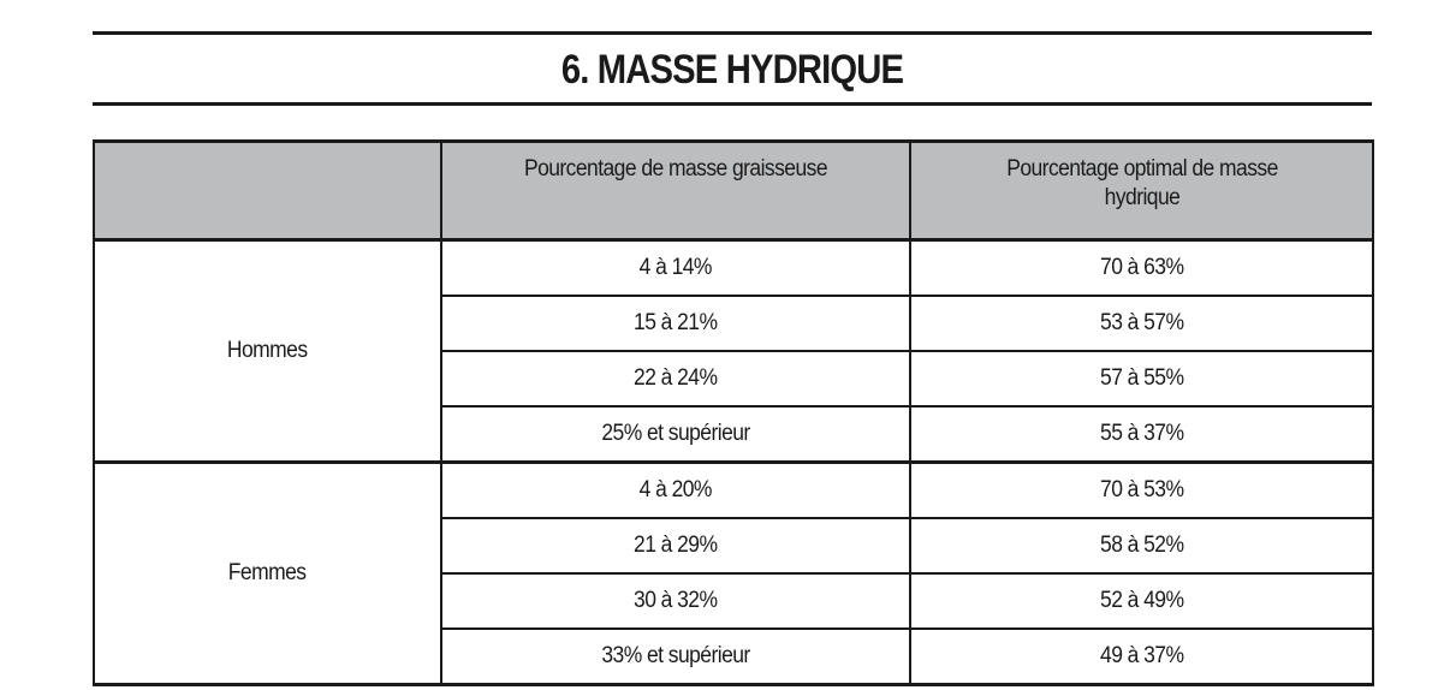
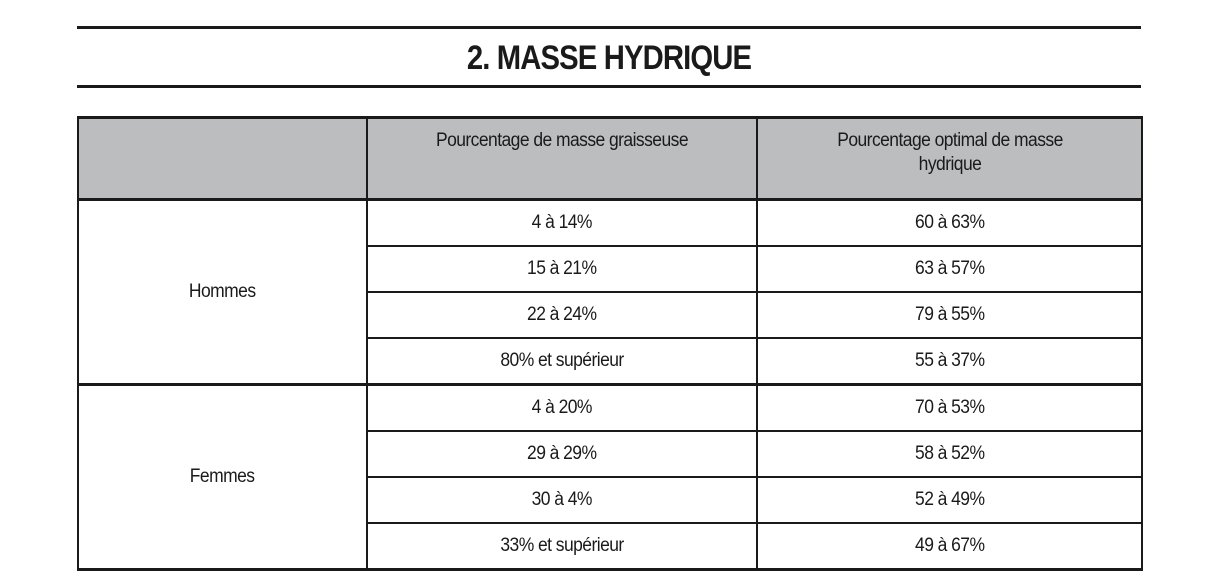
- 6. MASSE HYDRIQUE
+ 2. MASSE HYDRIQUE
  	Pourcentage de masse graisseuse	Pourcentage optimal de masse hydrique
- Hommes	4 à 14%	70 à 63%
+ Hommes	4 à 14%	60 à 63%
- 15 à 21%	53 à 57%
+ 15 à 21%	63 à 57%
- 22 à 24%	57 à 55%
+ 22 à 24%	79 à 55%
- 25% et supérieur	55 à 37%
+ 80% et supérieur	55 à 37%
  Femmes	4 à 20%	70 à 53%
- 21 à 29%	58 à 52%
+ 29 à 29%	58 à 52%
- 30 à 32%	52 à 49%
+ 30 à 4%	52 à 49%
- 33% et supérieur	49 à 37%
+ 33% et supérieur	49 à 67%
